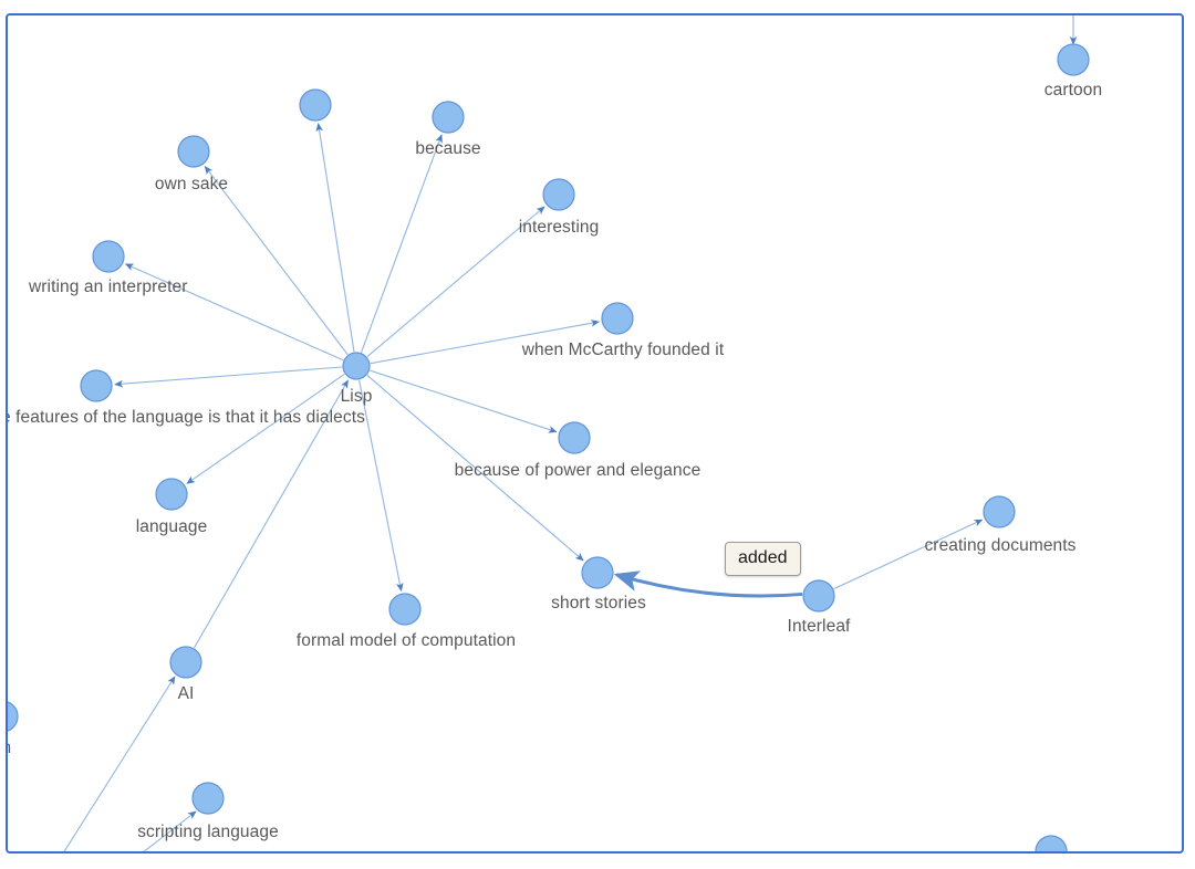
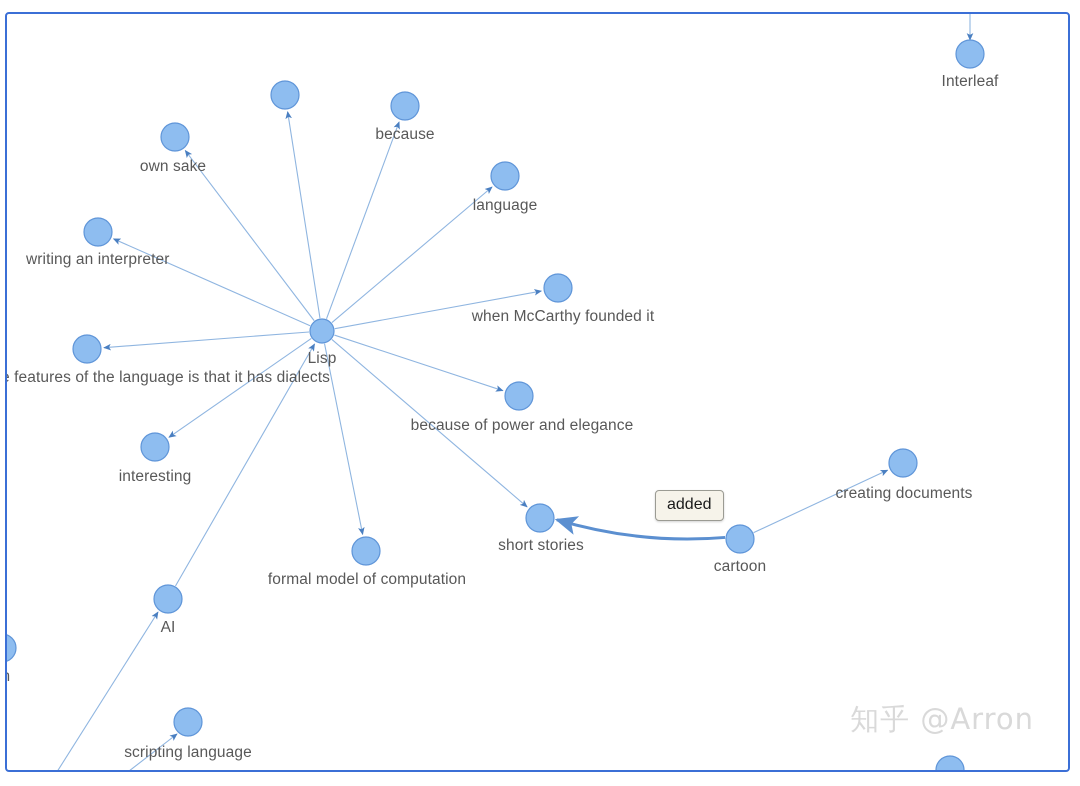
  Lisp
  because
  own sake
- interesting
+ language
  writing an interpreter
  when McCarthy founded it
  features of the language is that it has dialects
  because of power and elegance
- language
+ interesting
  creating documents
  short stories
- Interleaf
+ cartoon
  formal model of computation
- cartoon
+ Interleaf
  AI
  scripting language
  added
+ 知乎 @Arron
